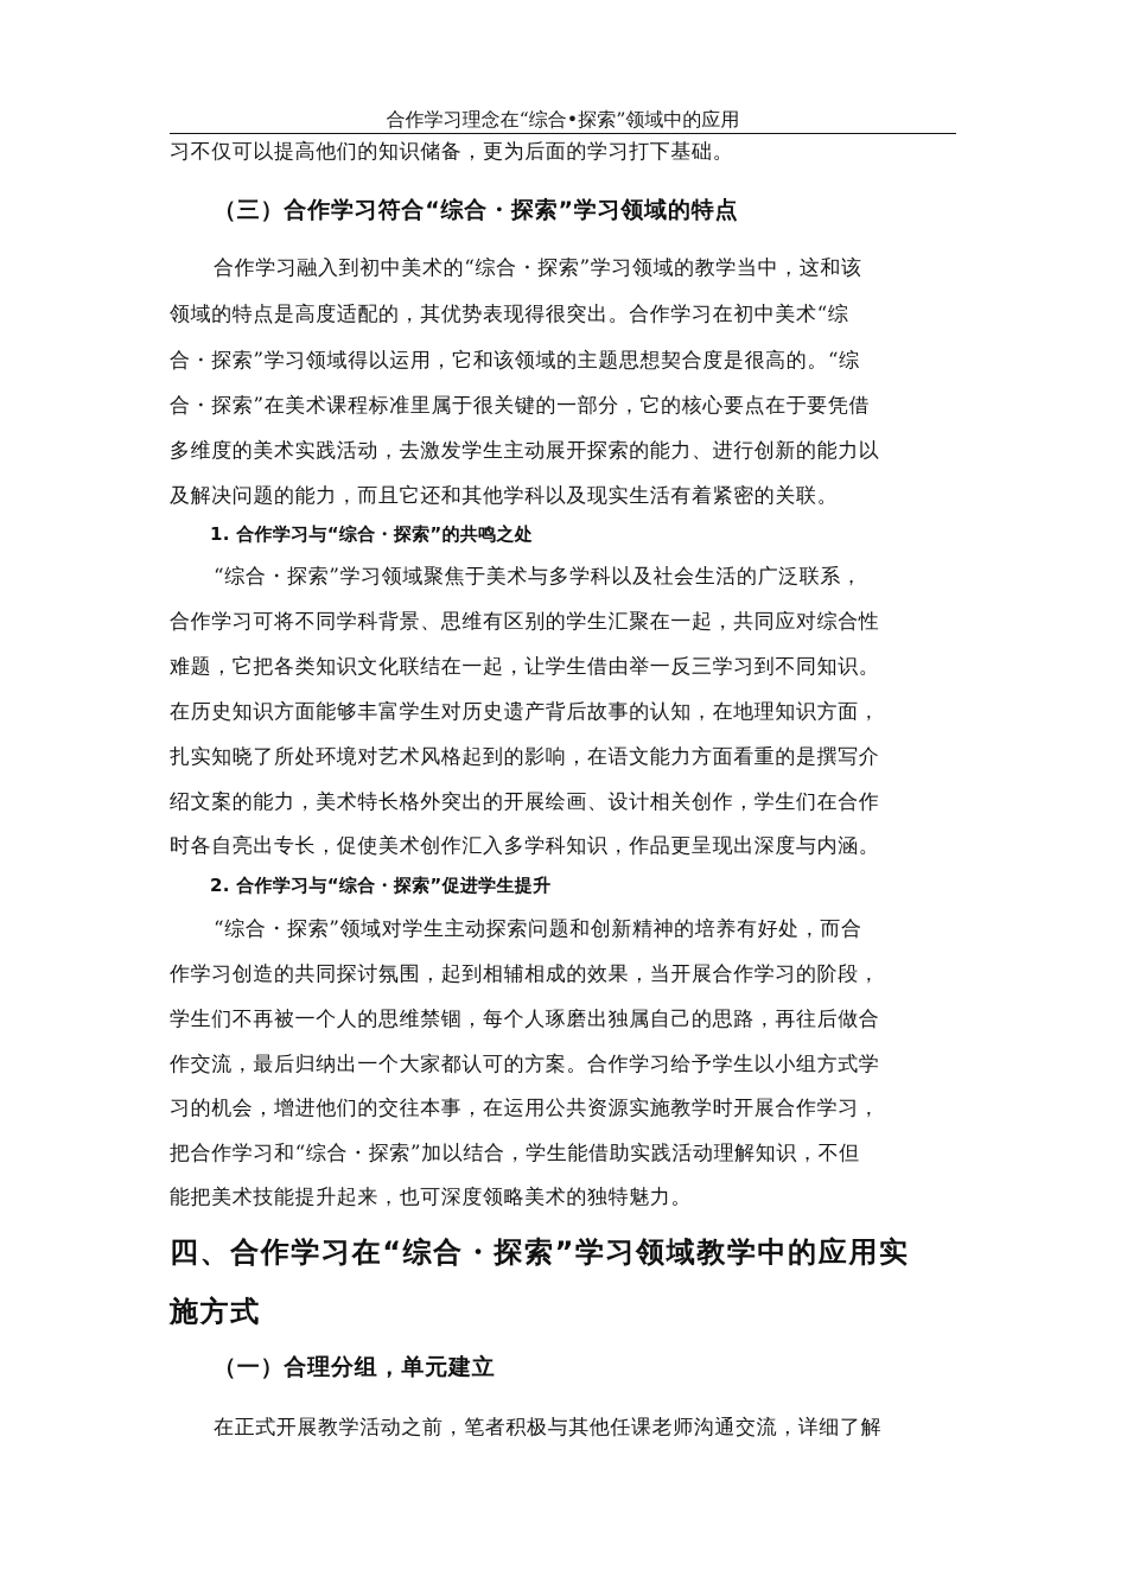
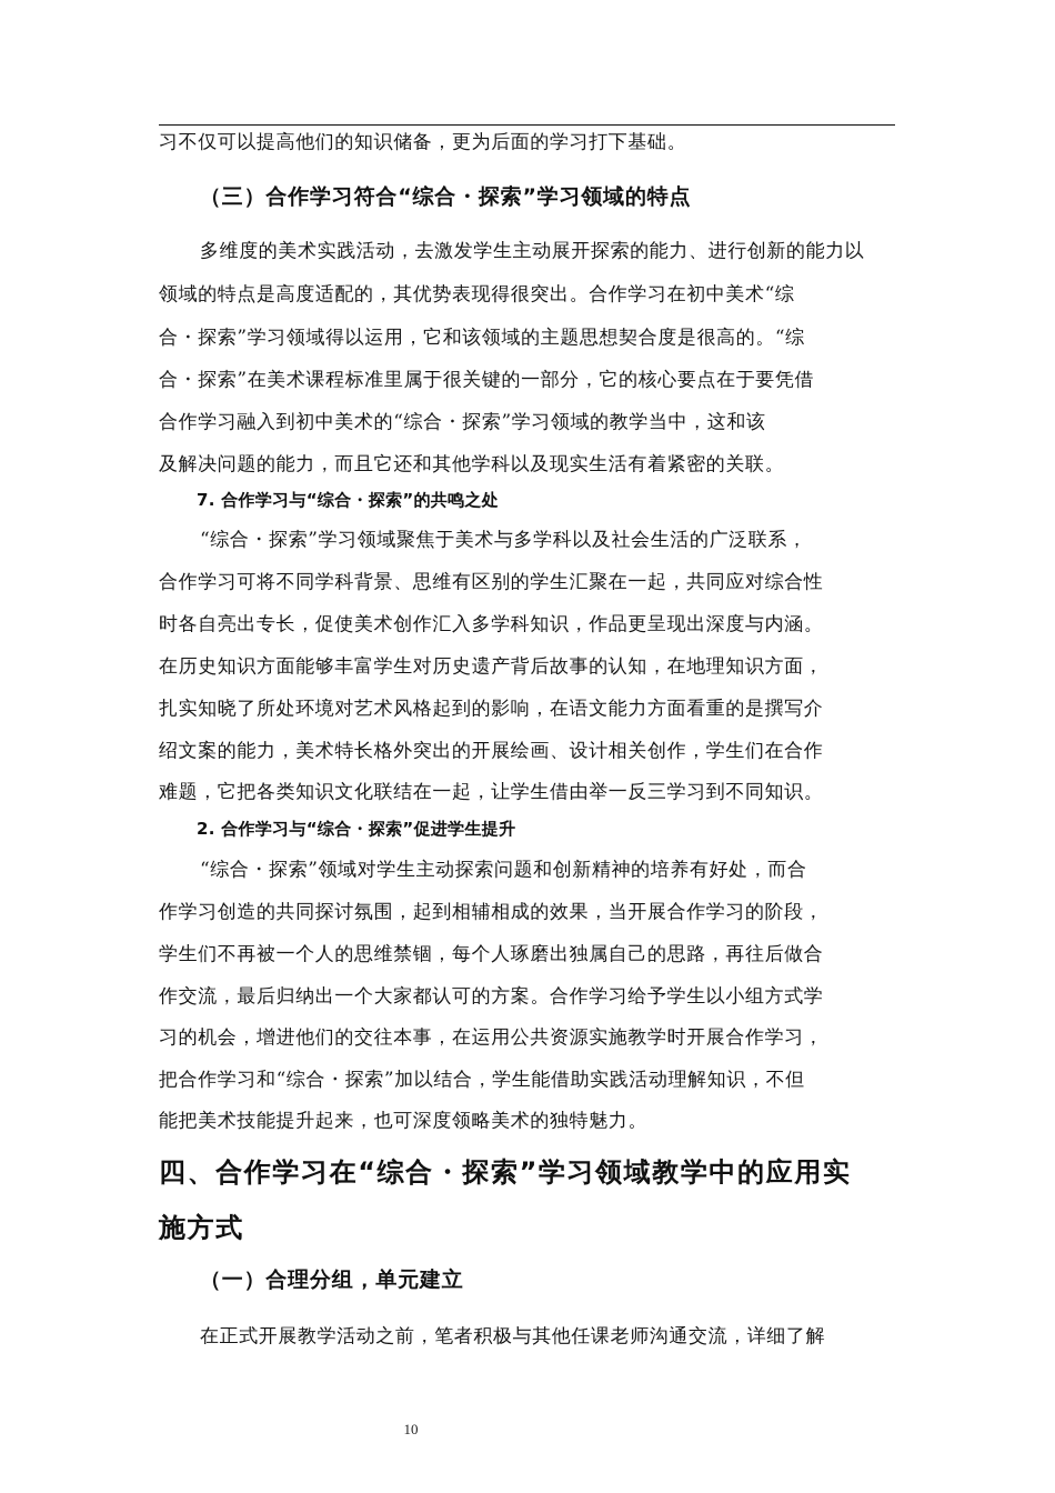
- 合作学习理念在“综合•探索”领域中的应用
  习不仅可以提高他们的知识储备，更为后面的学习打下基础。
  （三）合作学习符合“综合・探索”学习领域的特点
- 合作学习融入到初中美术的“综合・探索”学习领域的教学当中，这和该
+ 多维度的美术实践活动，去激发学生主动展开探索的能力、进行创新的能力以
  领域的特点是高度适配的，其优势表现得很突出。合作学习在初中美术“综
  合・探索”学习领域得以运用，它和该领域的主题思想契合度是很高的。“综
  合・探索”在美术课程标准里属于很关键的一部分，它的核心要点在于要凭借
- 多维度的美术实践活动，去激发学生主动展开探索的能力、进行创新的能力以
+ 合作学习融入到初中美术的“综合・探索”学习领域的教学当中，这和该
  及解决问题的能力，而且它还和其他学科以及现实生活有着紧密的关联。
- 1. 合作学习与“综合・探索”的共鸣之处
+ 7. 合作学习与“综合・探索”的共鸣之处
  “综合・探索”学习领域聚焦于美术与多学科以及社会生活的广泛联系，
  合作学习可将不同学科背景、思维有区别的学生汇聚在一起，共同应对综合性
- 难题，它把各类知识文化联结在一起，让学生借由举一反三学习到不同知识。
+ 时各自亮出专长，促使美术创作汇入多学科知识，作品更呈现出深度与内涵。
  在历史知识方面能够丰富学生对历史遗产背后故事的认知，在地理知识方面，
  扎实知晓了所处环境对艺术风格起到的影响，在语文能力方面看重的是撰写介
  绍文案的能力，美术特长格外突出的开展绘画、设计相关创作，学生们在合作
- 时各自亮出专长，促使美术创作汇入多学科知识，作品更呈现出深度与内涵。
+ 难题，它把各类知识文化联结在一起，让学生借由举一反三学习到不同知识。
  2. 合作学习与“综合・探索”促进学生提升
  “综合・探索”领域对学生主动探索问题和创新精神的培养有好处，而合
  作学习创造的共同探讨氛围，起到相辅相成的效果，当开展合作学习的阶段，
  学生们不再被一个人的思维禁锢，每个人琢磨出独属自己的思路，再往后做合
  作交流，最后归纳出一个大家都认可的方案。合作学习给予学生以小组方式学
  习的机会，增进他们的交往本事，在运用公共资源实施教学时开展合作学习，
  把合作学习和“综合・探索”加以结合，学生能借助实践活动理解知识，不但
  能把美术技能提升起来，也可深度领略美术的独特魅力。
  四、合作学习在“综合・探索”学习领域教学中的应用实
  施方式
  （一）合理分组，单元建立
  在正式开展教学活动之前，笔者积极与其他任课老师沟通交流，详细了解
+ 10
